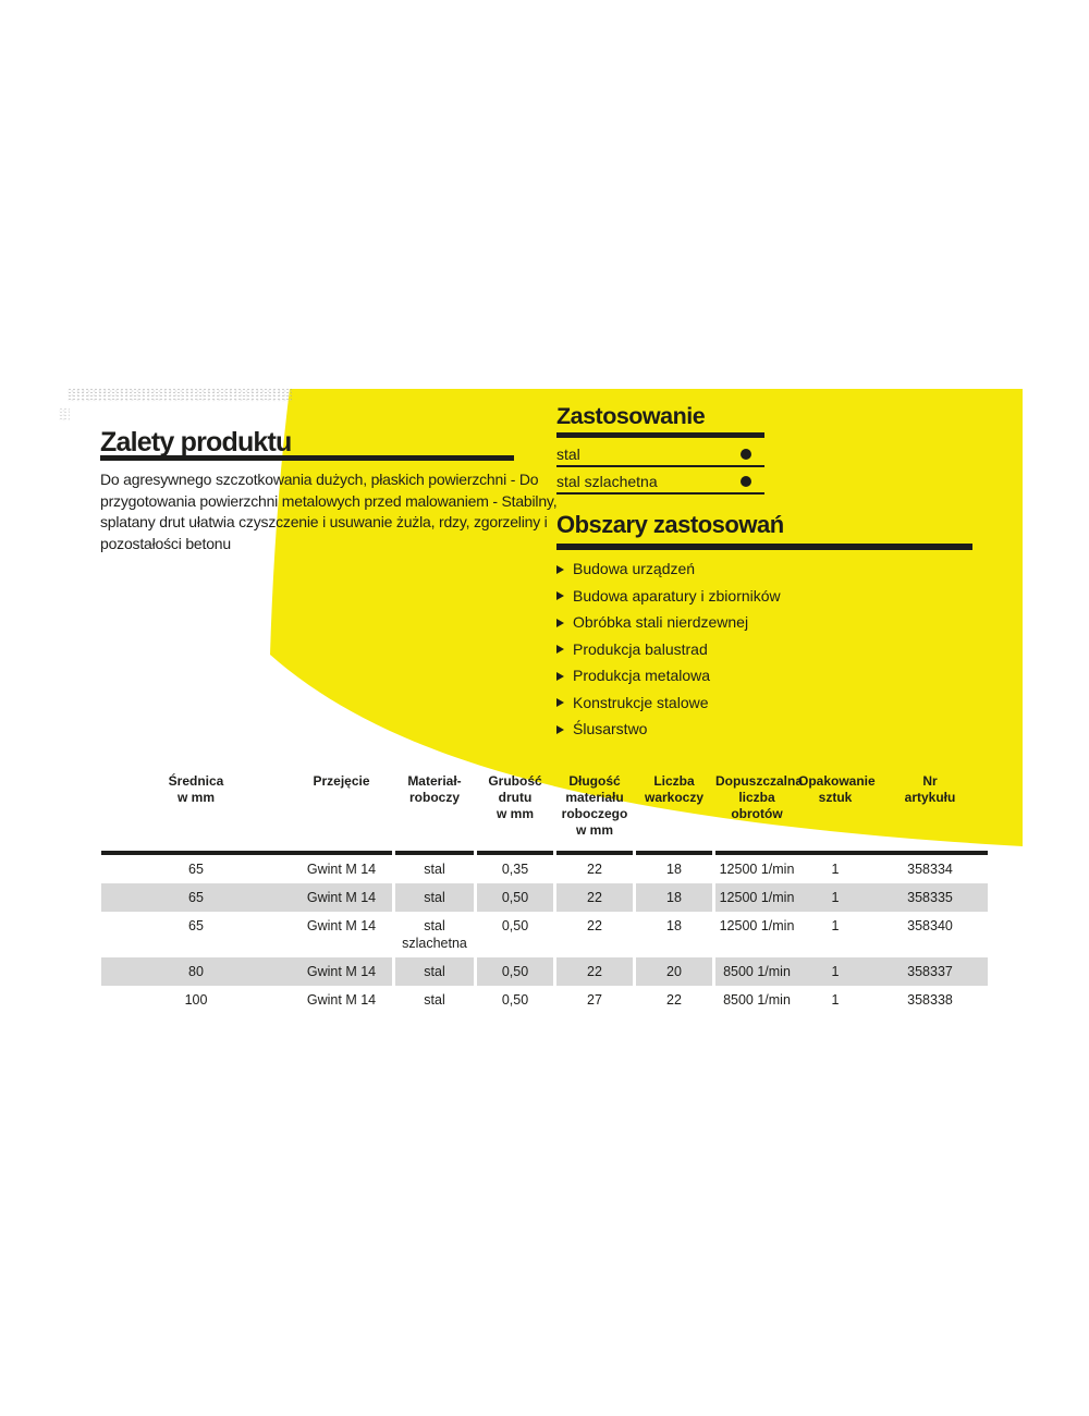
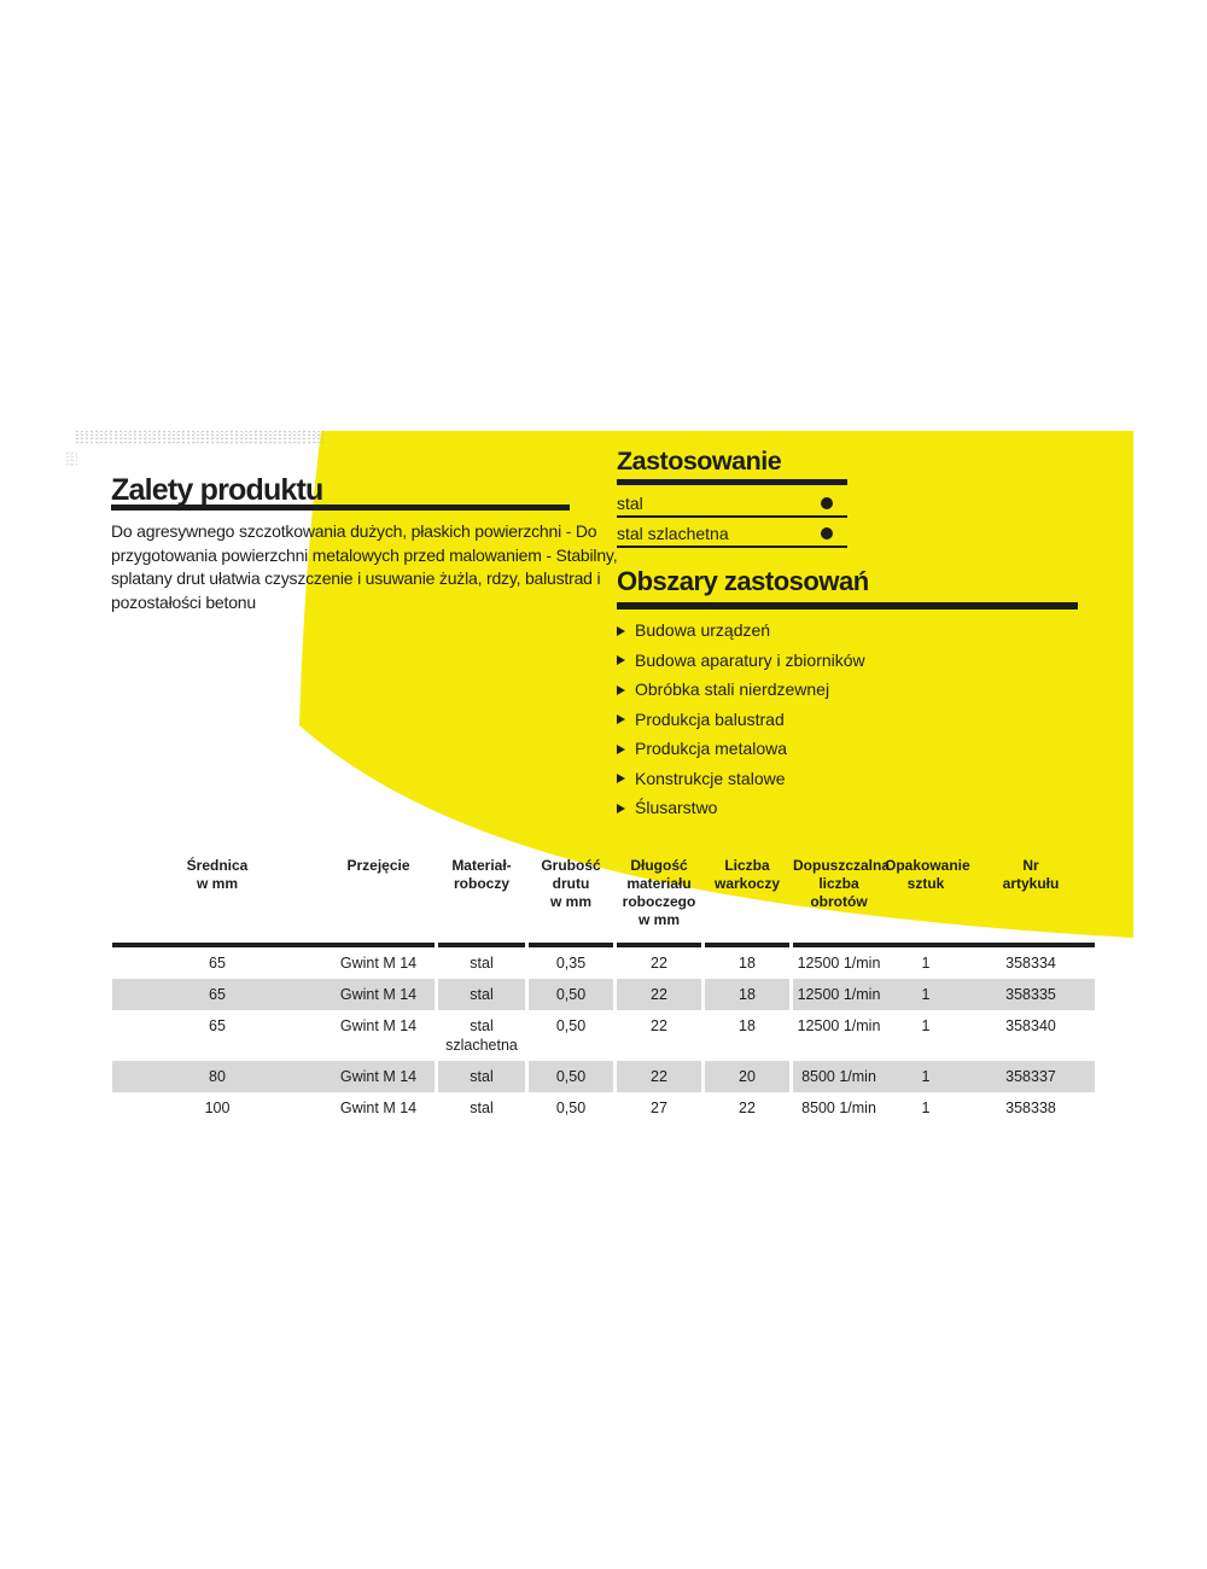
  Zalety produktu
  Do agresywnego szczotkowania dużych, płaskich powierzchni - Do
  przygotowania powierzchni metalowych przed malowaniem - Stabilny,
- splatany drut ułatwia czyszczenie i usuwanie żużla, rdzy, zgorzeliny i
+ splatany drut ułatwia czyszczenie i usuwanie żużla, rdzy, balustrad i
  pozostałości betonu
  Zastosowanie
  stal
  stal szlachetna
  Obszary zastosowań
  Budowa urządzeń
  Budowa aparatury i zbiorników
  Obróbka stali nierdzewnej
  Produkcja balustrad
  Produkcja metalowa
  Konstrukcje stalowe
  Ślusarstwo
  Średnica
  w mm
  Przejęcie
  Materiał-
  roboczy
  Grubość
  drutu
  w mm
  Długość
  materiału
  roboczego
  w mm
  Liczba
  warkoczy
  Dopuszczaln
  liczba
  obrotów
  Opakowanie
  sztuk
  Nr
  artykułu
  65
  Gwint M 14
  stal
  0,35
  22
  18
  12500 1/min
  1
  358334
  65
  Gwint M 14
  stal
  0,50
  22
  18
  12500 1/min
  1
  358335
  65
  Gwint M 14
  stal szlachetna
  0,50
  22
  18
  12500 1/min
  1
  358340
  80
  Gwint M 14
  stal
  0,50
  22
  20
  8500 1/min
  1
  358337
  100
  Gwint M 14
  stal
  0,50
  27
  22
  8500 1/min
  1
  358338
